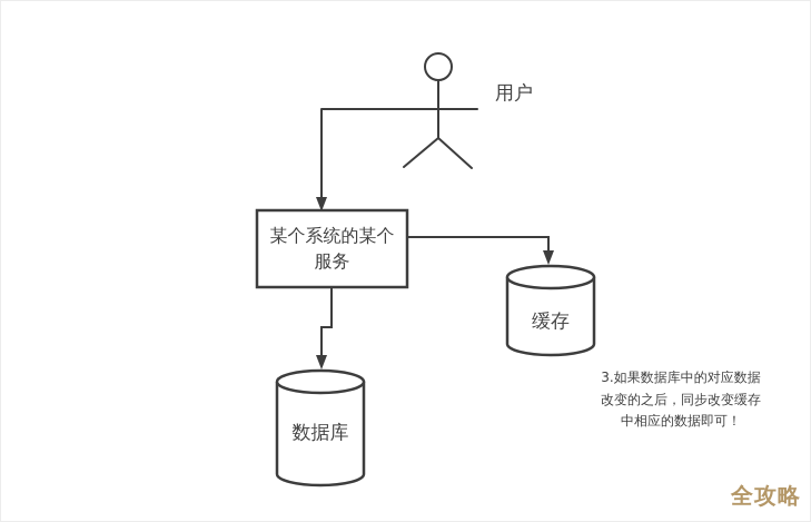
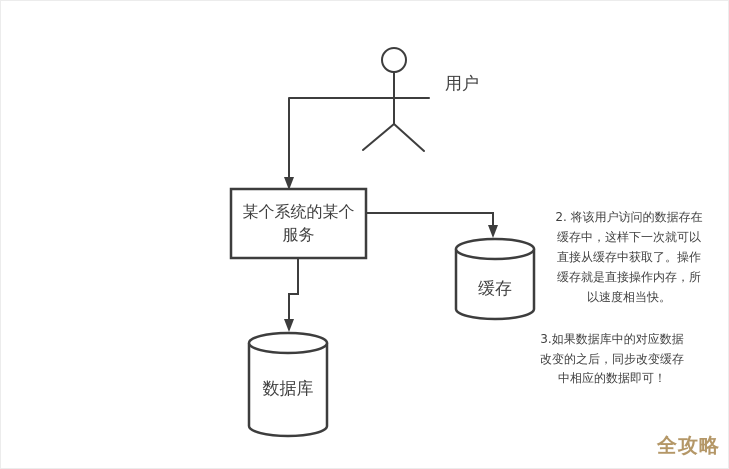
  用户
  某个系统的某个
  服务
  缓存
  数据库
+ 2. 将该用户访问的数据存在
+ 缓存中，这样下一次就可以
+ 直接从缓存中获取了。操作
+ 缓存就是直接操作内存，所
+ 以速度相当快。
  3.如果数据库中的对应数据
  改变的之后，同步改变缓存
  中相应的数据即可！
  全攻略
